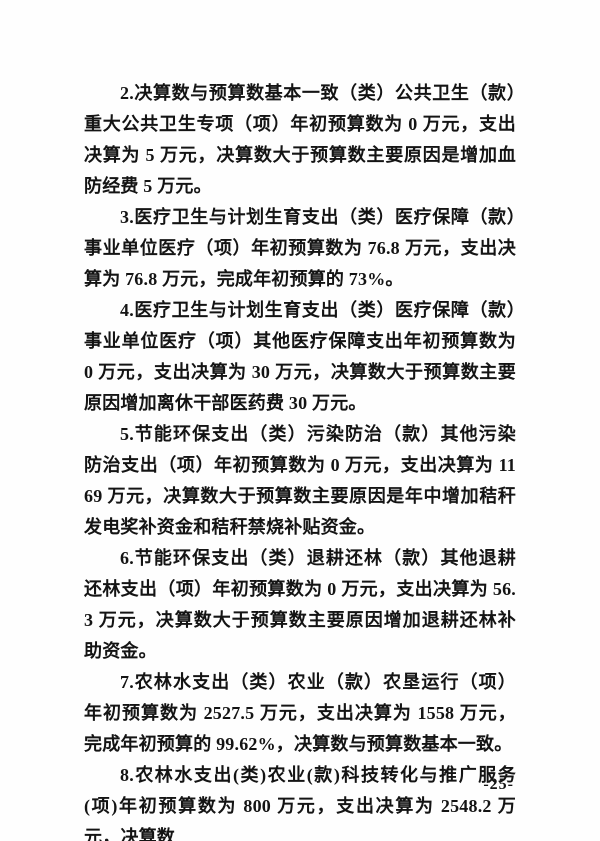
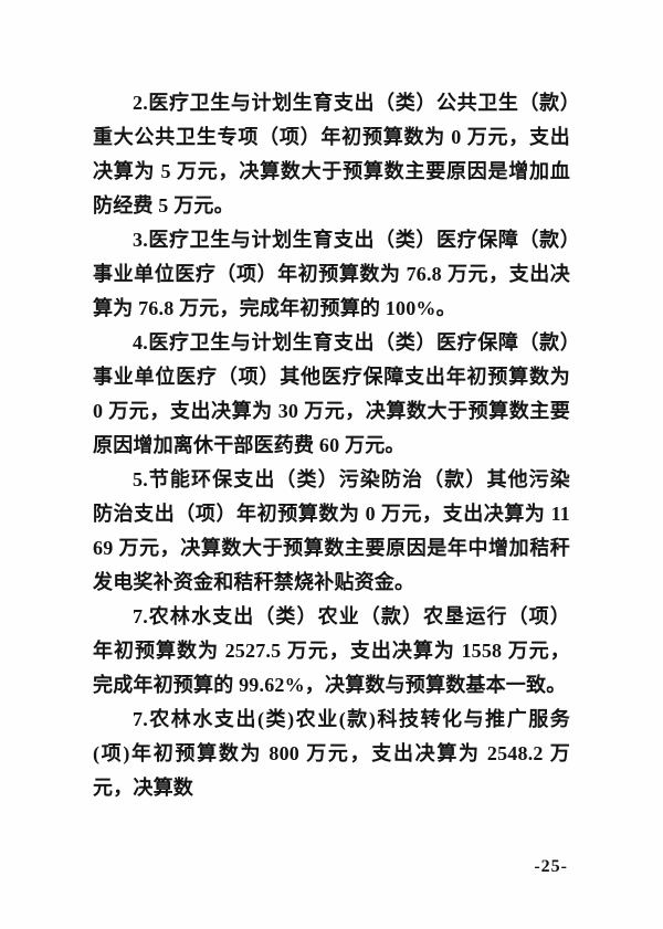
- 2.决算数与预算数基本一致（类）公共卫生（款）重大公共卫生专项（项）年初预算数为 0 万元，支出决算为 5 万元，决算数大于预算数主要原因是增加血防经费 5 万元。
+ 2.医疗卫生与计划生育支出（类）公共卫生（款）重大公共卫生专项（项）年初预算数为 0 万元，支出决算为 5 万元，决算数大于预算数主要原因是增加血防经费 5 万元。
- 3.医疗卫生与计划生育支出（类）医疗保障（款）事业单位医疗（项）年初预算数为 76.8 万元，支出决算为 76.8 万元，完成年初预算的 73%。
+ 3.医疗卫生与计划生育支出（类）医疗保障（款）事业单位医疗（项）年初预算数为 76.8 万元，支出决算为 76.8 万元，完成年初预算的 100%。
- 4.医疗卫生与计划生育支出（类）医疗保障（款）事业单位医疗（项）其他医疗保障支出年初预算数为 0 万元，支出决算为 30 万元，决算数大于预算数主要原因增加离休干部医药费 30 万元。
+ 4.医疗卫生与计划生育支出（类）医疗保障（款）事业单位医疗（项）其他医疗保障支出年初预算数为 0 万元，支出决算为 30 万元，决算数大于预算数主要原因增加离休干部医药费 60 万元。
  5.节能环保支出（类）污染防治（款）其他污染防治支出（项）年初预算数为 0 万元，支出决算为 1169 万元，决算数大于预算数主要原因是年中增加秸秆发电奖补资金和秸秆禁烧补贴资金。
- 6.节能环保支出（类）退耕还林（款）其他退耕还林支出（项）年初预算数为 0 万元，支出决算为 56.3 万元，决算数大于预算数主要原因增加退耕还林补助资金。
  7.农林水支出（类）农业（款）农垦运行（项）年初预算数为 2527.5 万元，支出决算为 1558 万元，完成年初预算的 99.62%，决算数与预算数基本一致。
- 8.农林水支出(类)农业(款)科技转化与推广服务(项)年初预算数为 800 万元，支出决算为 2548.2 万元，决算数
+ 7.农林水支出(类)农业(款)科技转化与推广服务(项)年初预算数为 800 万元，支出决算为 2548.2 万元，决算数
  -25-
